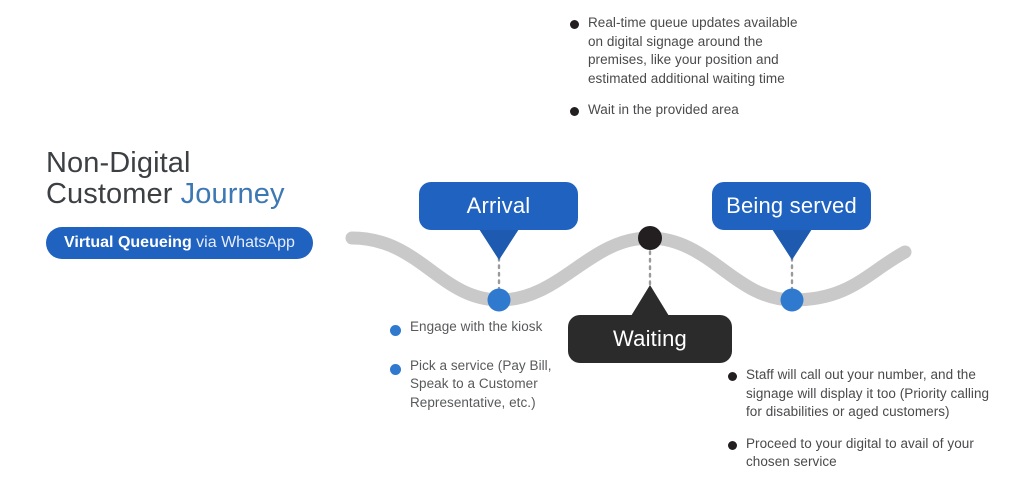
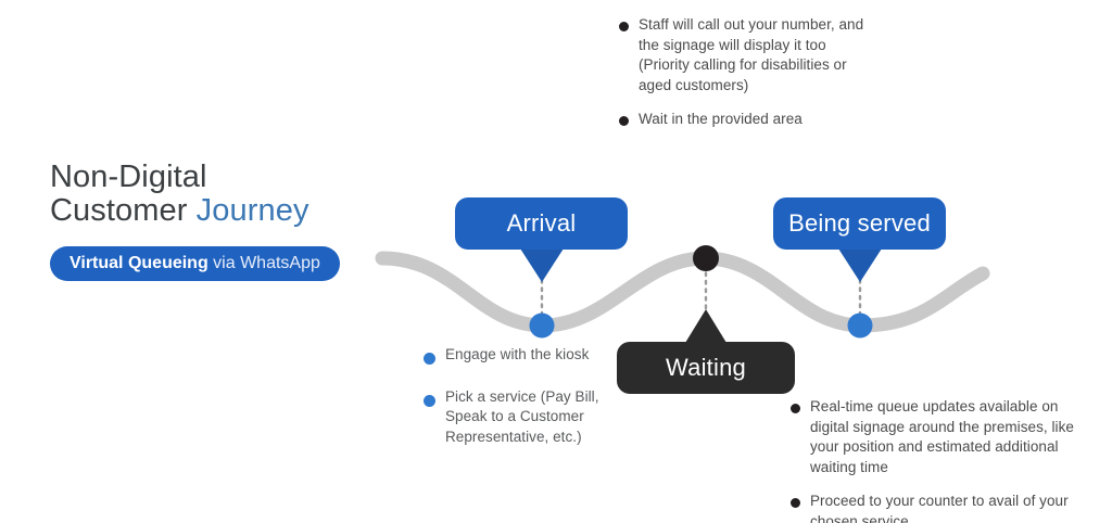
  Non-Digital
  Customer Journey
  Virtual Queueing via WhatsApp
  Arrival
  Being served
  Waiting
- Real-time queue updates available on digital signage around the premises, like your position and estimated additional waiting time
+ Staff will call out your number, and the signage will display it too (Priority calling for disabilities or aged customers)
  Wait in the provided area
  Engage with the kiosk
  Pick a service (Pay Bill, Speak to a Customer Representative, etc.)
- Staff will call out your number, and the signage will display it too (Priority calling for disabilities or aged customers)
+ Real-time queue updates available on digital signage around the premises, like your position and estimated additional waiting time
- Proceed to your digital to avail of your chosen service
+ Proceed to your counter to avail of your chosen service
